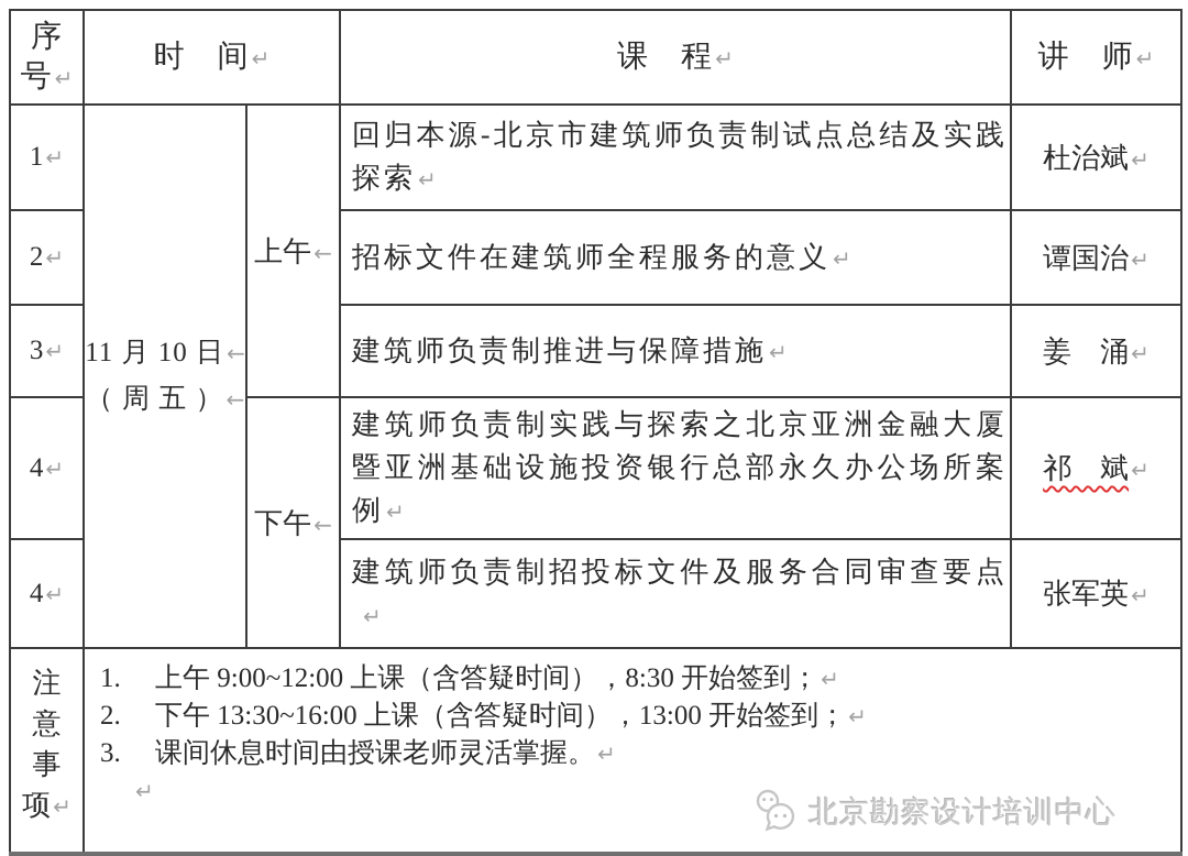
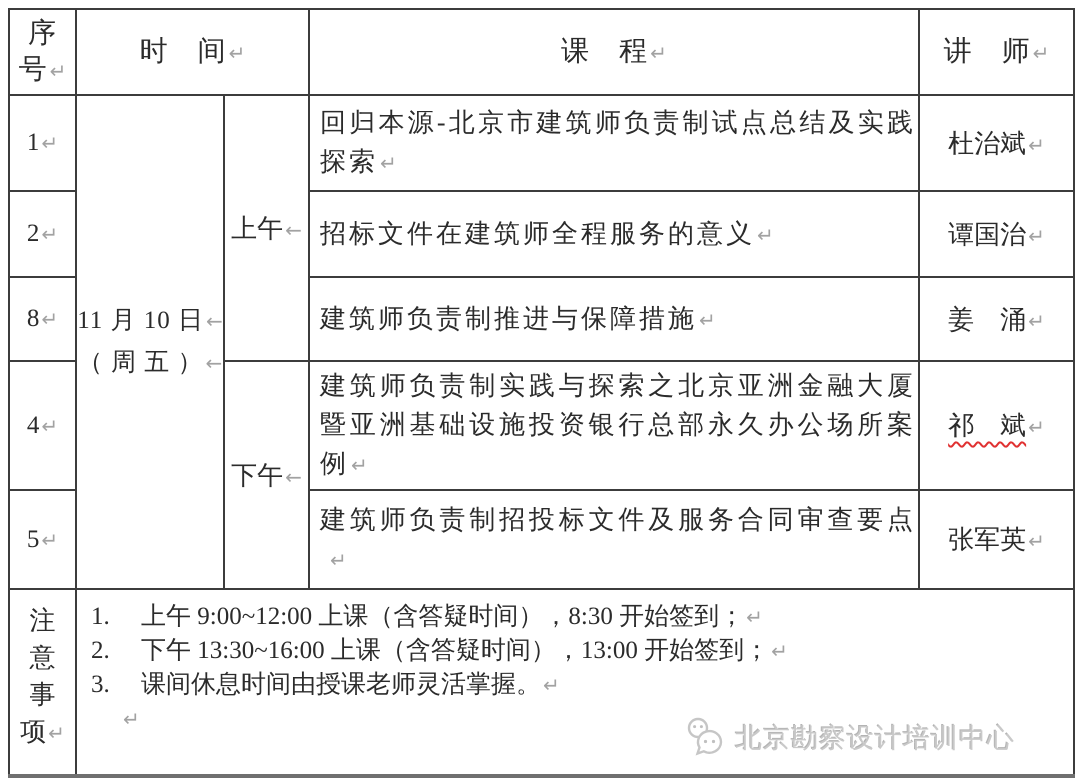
  序 号↵	时 间↵	课 程↵	讲 师↵
  1↵	11 月 10 日← （ 周 五 ）←	上午←	回归本源-北京市建筑师负责制试点总结及实践探索↵	杜治斌↵
  2↵	招标文件在建筑师全程服务的意义↵	谭国治↵
- 3↵	建筑师负责制推进与保障措施↵	姜 涌↵
+ 8↵	建筑师负责制推进与保障措施↵	姜 涌↵
  4↵	下午←	建筑师负责制实践与探索之北京亚洲金融大厦暨亚洲基础设施投资银行总部永久办公场所案例↵	祁 斌↵
- 4↵	建筑师负责制招投标文件及服务合同审查要点↵	张军英↵
+ 5↵	建筑师负责制招投标文件及服务合同审查要点↵	张军英↵
  注 意 事 项↵	1. 上午 9:00~12:00 上课（含答疑时间），8:30 开始签到；↵ 2. 下午 13:30~16:00 上课（含答疑时间），13:00 开始签到；↵ 3. 课间休息时间由授课老师灵活掌握。↵ ↵ 北京勘察设计培训中心
